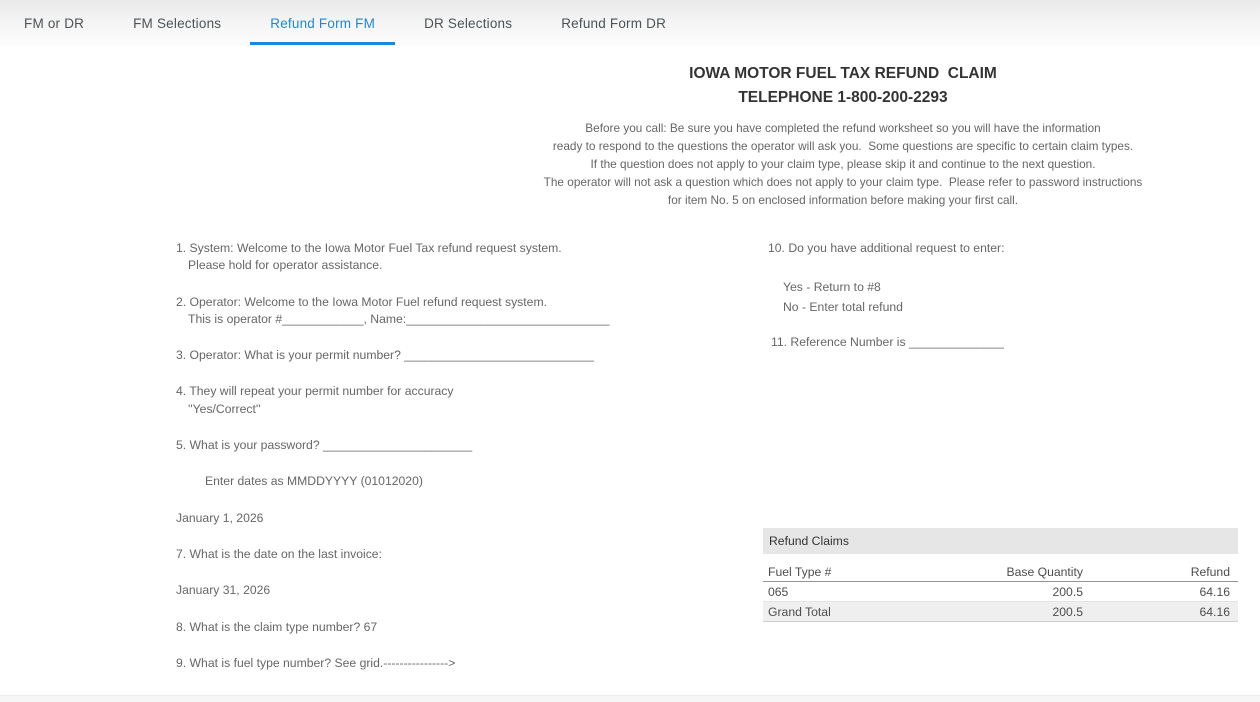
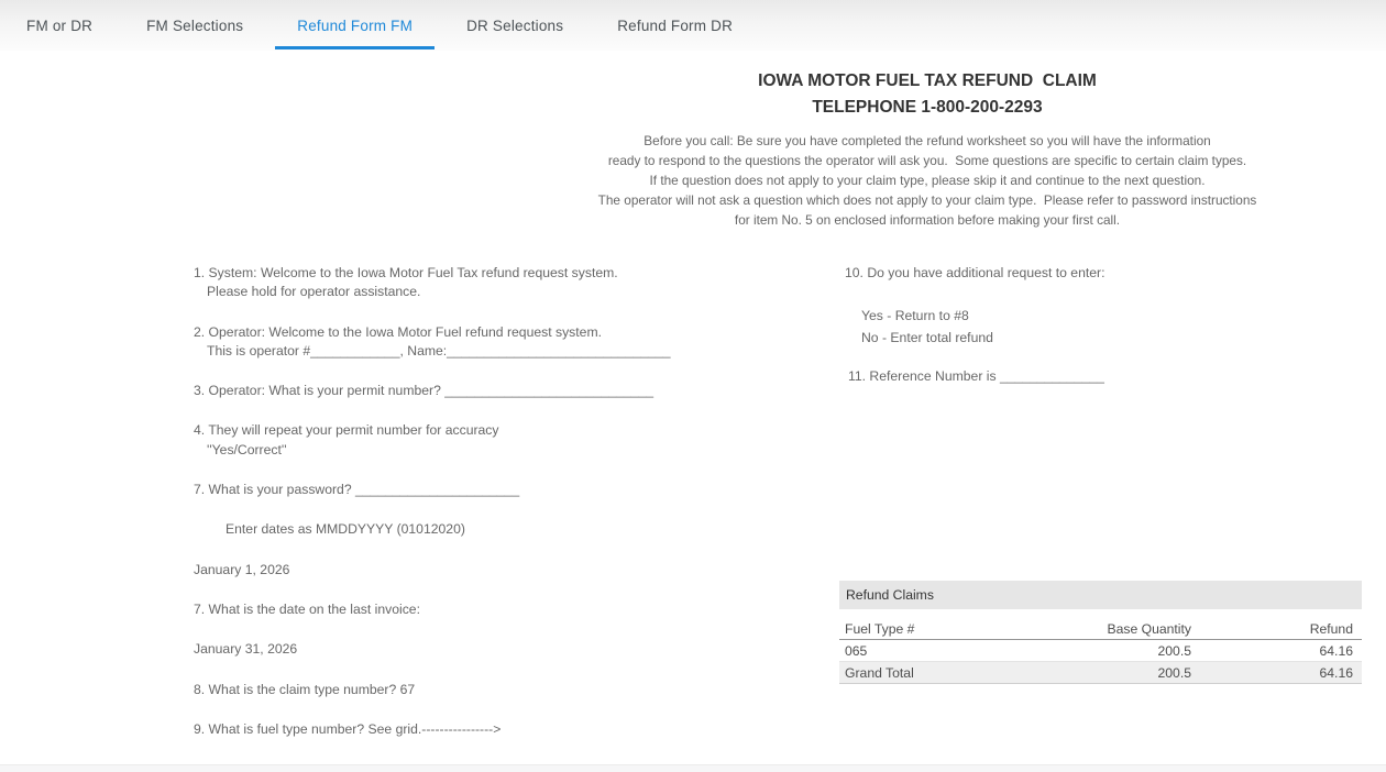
  FM or DR
  FM Selections
  Refund Form FM
  DR Selections
  Refund Form DR
  IOWA MOTOR FUEL TAX REFUND CLAIM
  TELEPHONE 1-800-200-2293
  Before you call: Be sure you have completed the refund worksheet so you will have the information
  ready to respond to the questions the operator will ask you. Some questions are specific to certain claim types.
  If the question does not apply to your claim type, please skip it and continue to the next question.
  The operator will not ask a question which does not apply to your claim type. Please refer to password instructions
  for item No. 5 on enclosed information before making your first call.
  1. System: Welcome to the Iowa Motor Fuel Tax refund request system.
  Please hold for operator assistance.
  2. Operator: Welcome to the Iowa Motor Fuel refund request system.
  This is operator #____________, Name:______________________________
  3. Operator: What is your permit number? ____________________________
  4. They will repeat your permit number for accuracy
  ''Yes/Correct''
- 5. What is your password? ______________________
+ 7. What is your password? ______________________
  Enter dates as MMDDYYYY (01012020)
  January 1, 2026
  7. What is the date on the last invoice:
  January 31, 2026
  8. What is the claim type number? 67
  9. What is fuel type number? See grid.---------------->
  10. Do you have additional request to enter:
  Yes - Return to #8
  No - Enter total refund
  11. Reference Number is ______________
  Refund Claims
  Fuel Type #
  Base Quantity
  Refund
  065
  200.5
  64.16
  Grand Total
  200.5
  64.16
